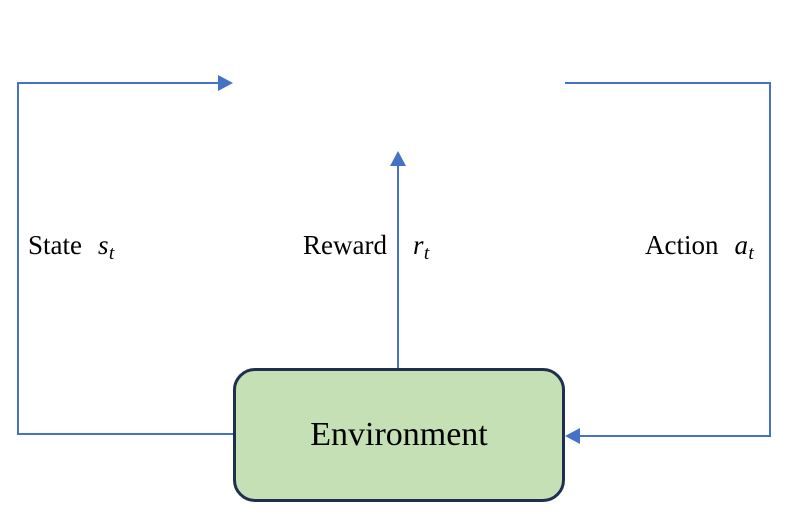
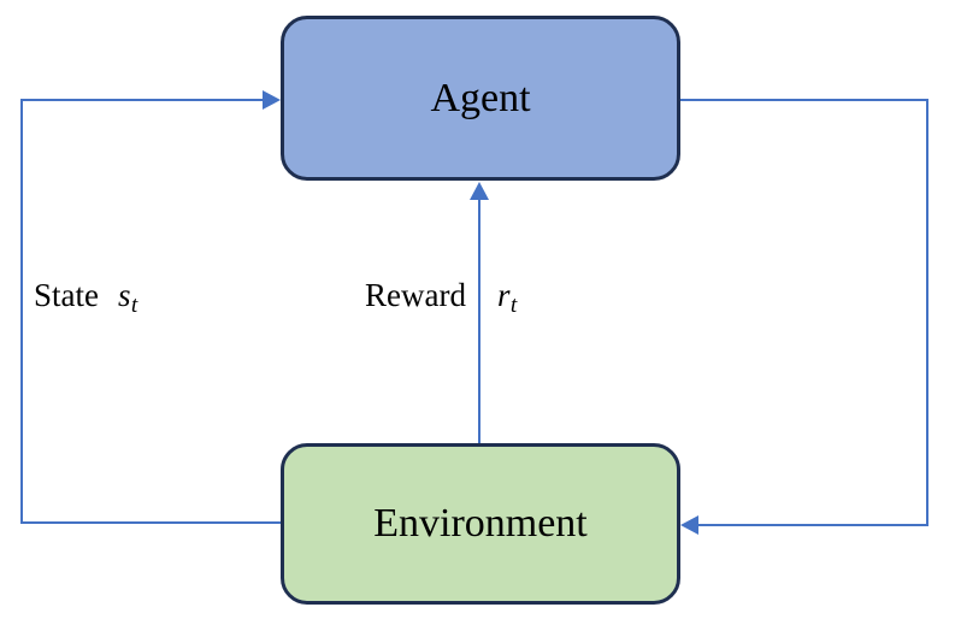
+ Agent
  Environment
  State st
  Reward rt
- Action at
